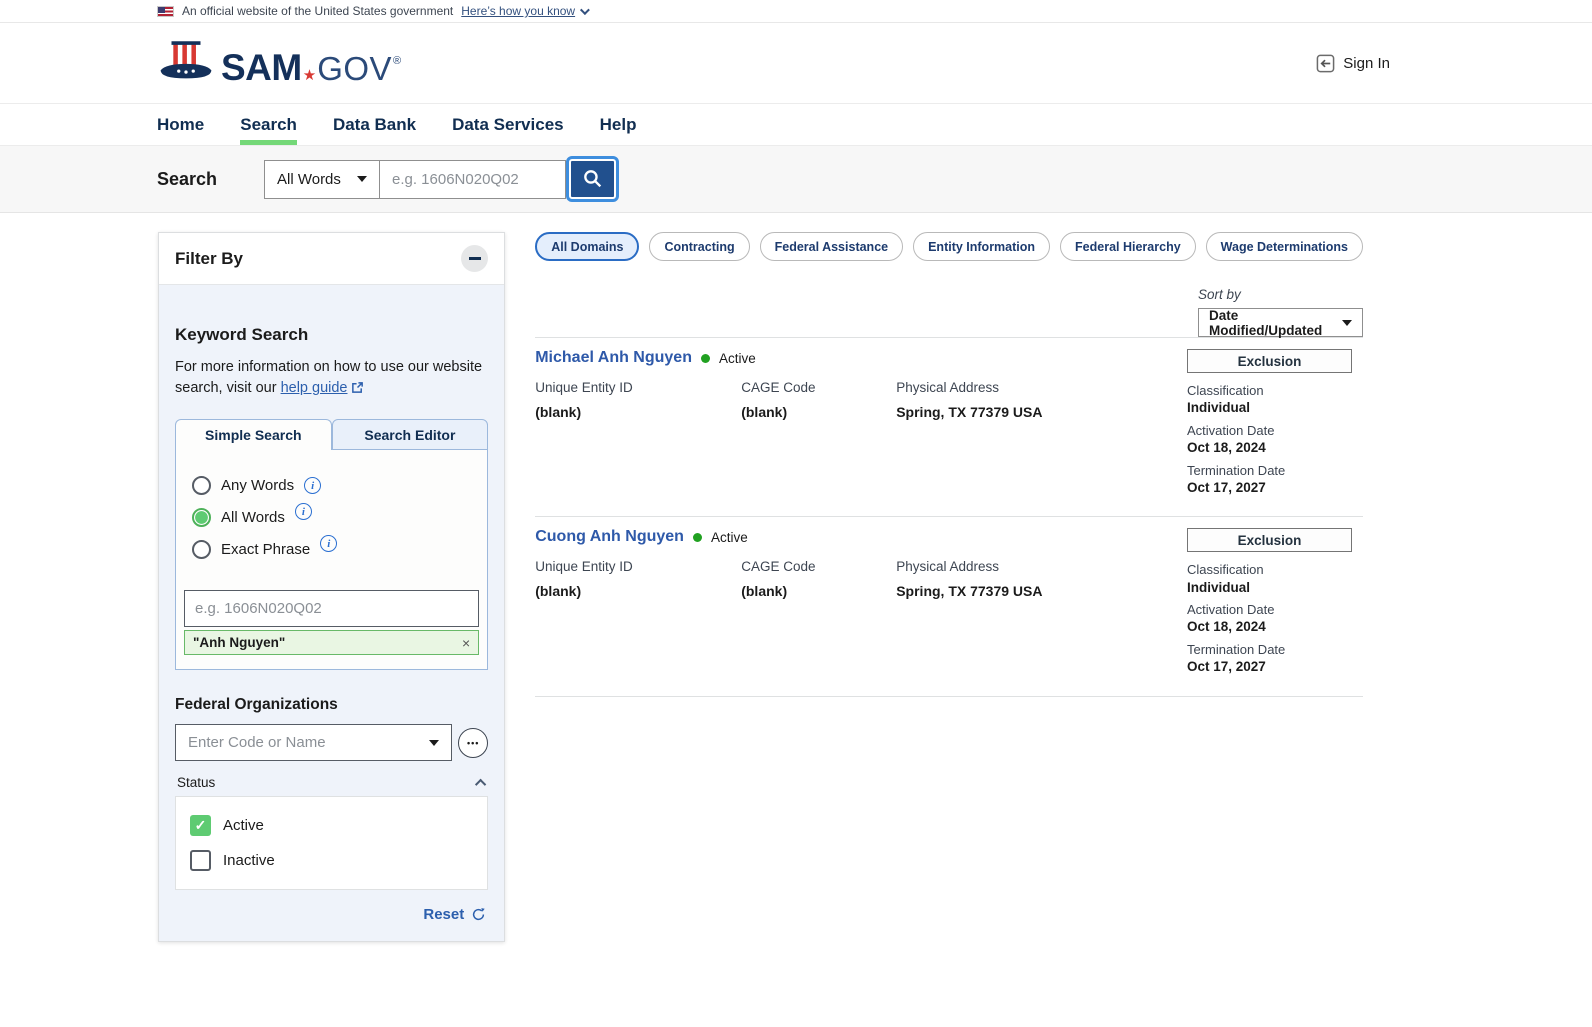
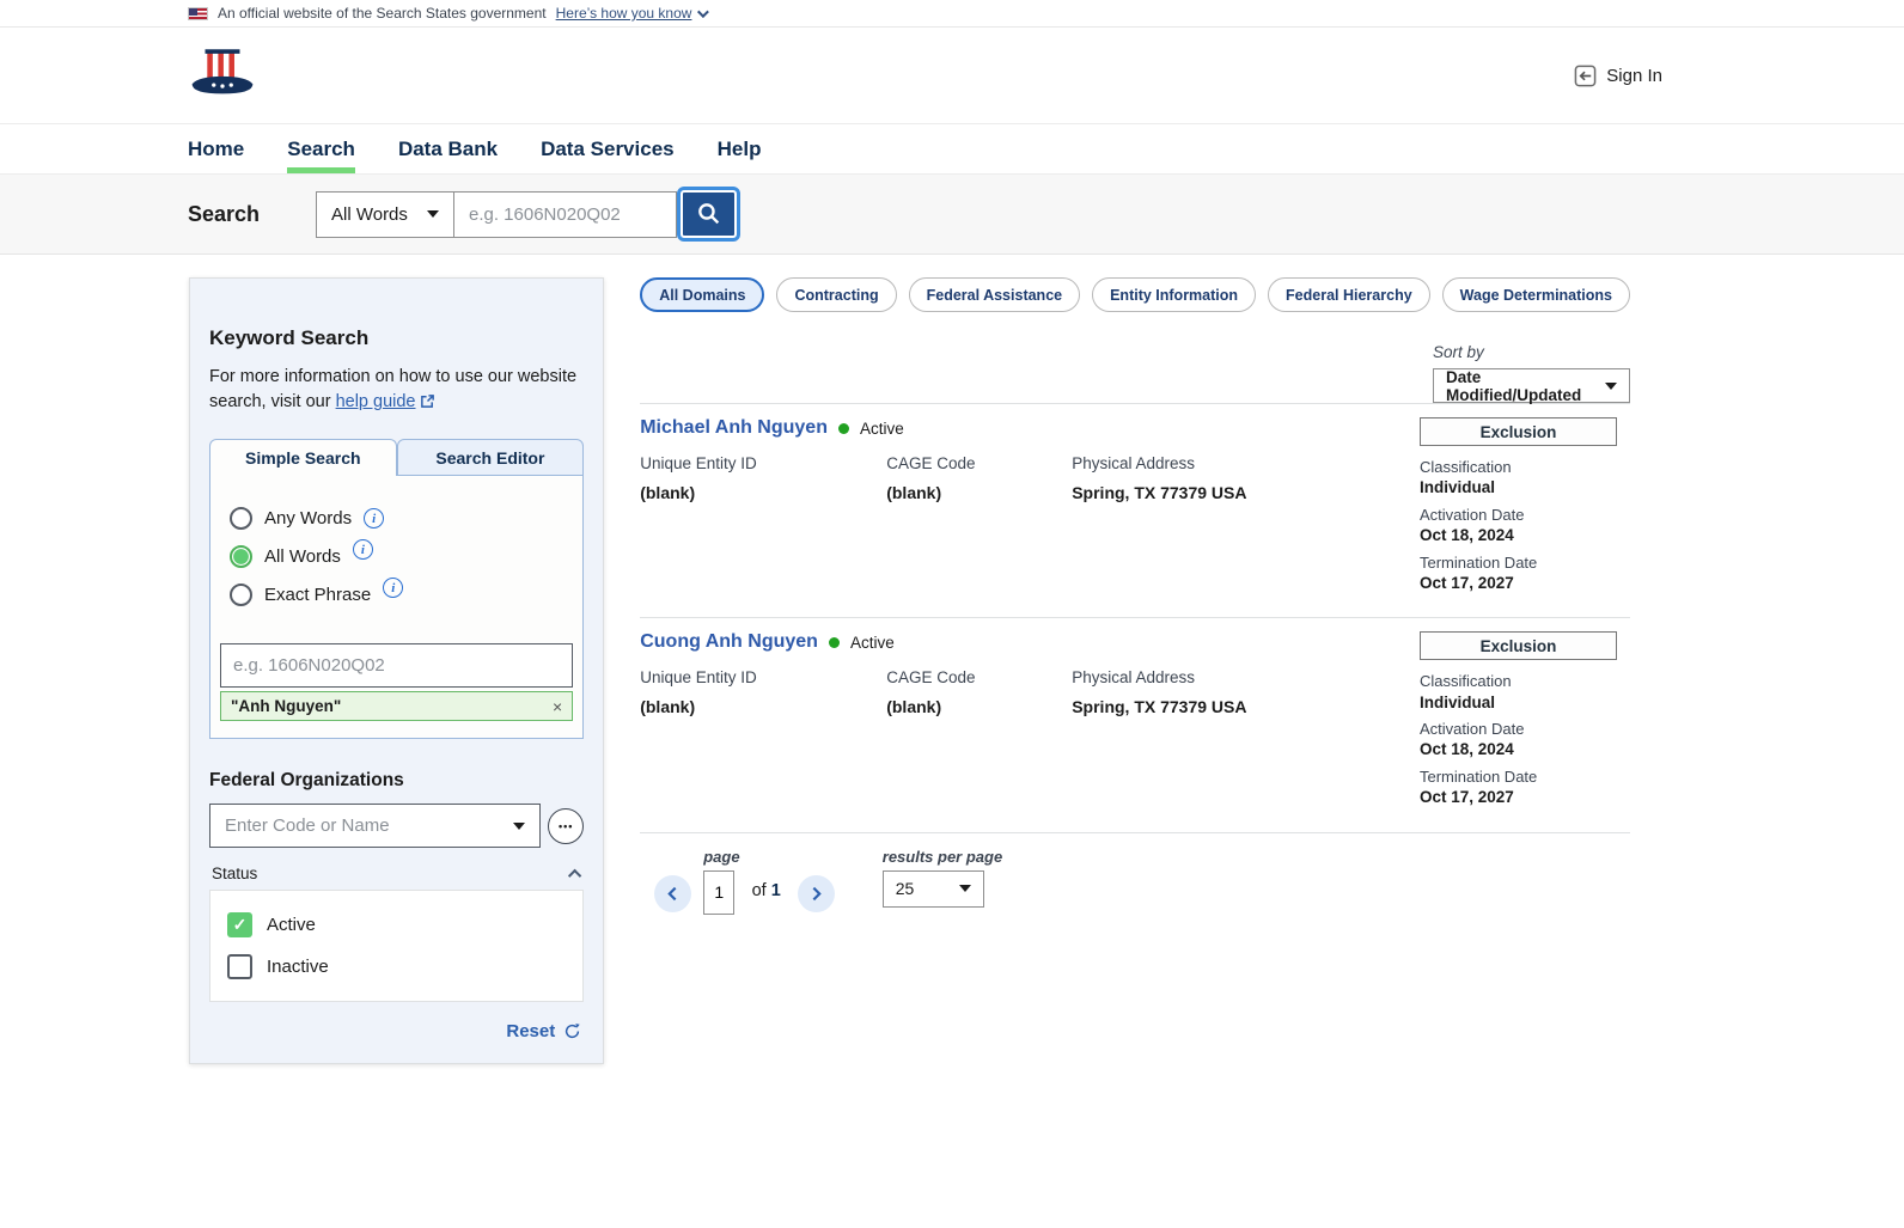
- An official website of the United States government
+ An official website of the Search States government
  Here’s how you know
- SAM
- ★
- GOV
- ®
  Sign In
  Home
  Search
  Data Bank
  Data Services
  Help
  Search
  All Words
  e.g. 1606N020Q02
- Filter By
  Keyword Search
  For more information on how to use our website search, visit our help guide
  Simple Search
  Search Editor
  Any Words
  i
  All Words
  i
  Exact Phrase
  i
  e.g. 1606N020Q02
  "Anh Nguyen"
  ×
  Federal Organizations
  Enter Code or Name
  •••
  Status
  ✓
  Active
  Inactive
  Reset
  All Domains
  Contracting
  Federal Assistance
  Entity Information
  Federal Hierarchy
  Wage Determinations
  Sort by
  Date Modified/Updated
  Michael Anh Nguyen
  Active
  Unique Entity ID
  (blank)
  CAGE Code
  (blank)
  Physical Address
  Spring, TX 77379 USA
  Exclusion
  Classification
  Individual
  Activation Date
  Oct 18, 2024
  Termination Date
  Oct 17, 2027
  Cuong Anh Nguyen
  Active
  Unique Entity ID
  (blank)
  CAGE Code
  (blank)
  Physical Address
  Spring, TX 77379 USA
  Exclusion
  Classification
  Individual
  Activation Date
  Oct 18, 2024
  Termination Date
  Oct 17, 2027
+ page
+ 1
+ of 1
+ results per page
+ 25
